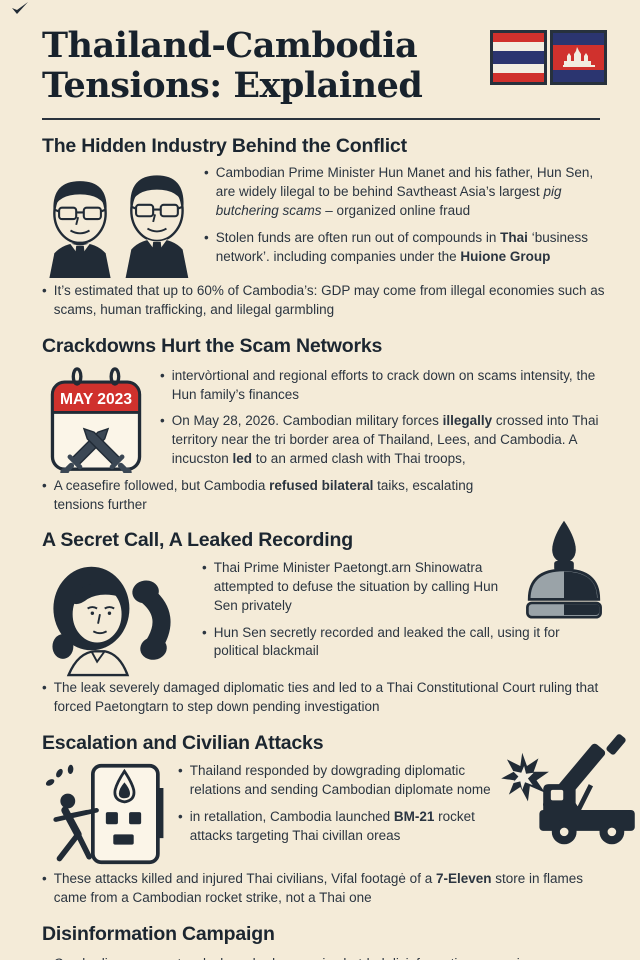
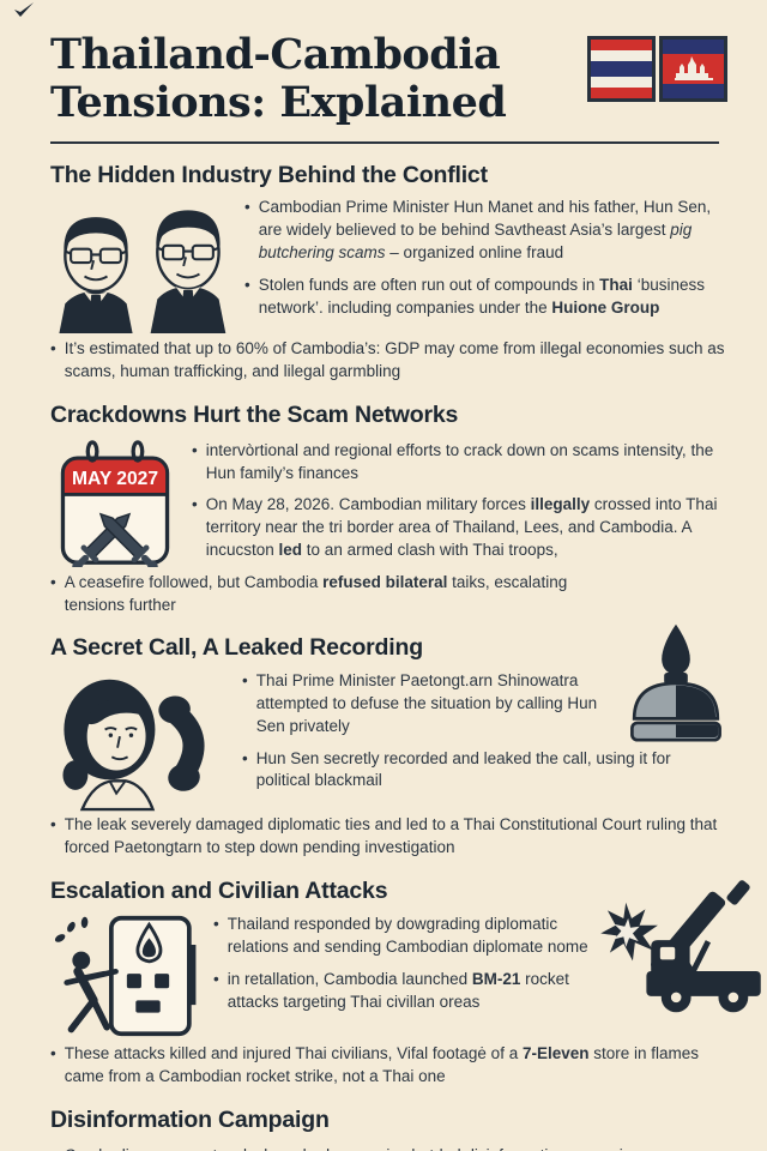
  Thailand-Cambodia
  Tensions: Explained
  The Hidden Industry Behind the Conflict
  •
- Cambodian Prime Minister Hun Manet and his father, Hun Sen, are widely lilegal to be behind Savtheast Asia’s largest pig butchering scams – organized online fraud
+ Cambodian Prime Minister Hun Manet and his father, Hun Sen, are widely believed to be behind Savtheast Asia’s largest pig butchering scams – organized online fraud
  •
  Stolen funds are often run out of compounds in Thai ‘business network’. including companies under the Huione Group
  •
  It’s estimated that up to 60% of Cambodia’s: GDP may come from illegal economies such as scams, human trafficking, and lilegal garmbling
  Crackdowns Hurt the Scam Networks
- MAY 2023
+ MAY 2027
  •
  intervòrtional and regional efforts to crack down on scams intensity, the Hun family’s finances
  •
  On May 28, 2026. Cambodian military forces illegally crossed into Thai territory near the tri border area of Thailand, Lees, and Cambodia. A incucston led to an armed clash with Thai troops,
  •
  A ceasefire followed, but Cambodia refused bilateral taiks, escalating tensions further
  A Secret Call, A Leaked Recording
  •
  Thai Prime Minister Paetongt.arn Shinowatra attempted to defuse the situation by calling Hun Sen privately
  •
  Hun Sen secretly recorded and leaked the call, using it for political blackmail
  •
  The leak severely damaged diplomatic ties and led to a Thai Constitutional Court ruling that forced Paetongtarn to step down pending investigation
  Escalation and Civilian Attacks
  •
  Thailand responded by dowgrading diplomatic relations and sending Cambodian diplomate nome
  •
  in retallation, Cambodia launched BM-21 rocket attacks targeting Thai civillan oreas
  •
  These attacks killed and injured Thai civilians, Vifal footagė of a 7-Eleven store in flames came from a Cambodian rocket strike, not a Thai one
  Disinformation Campaign
